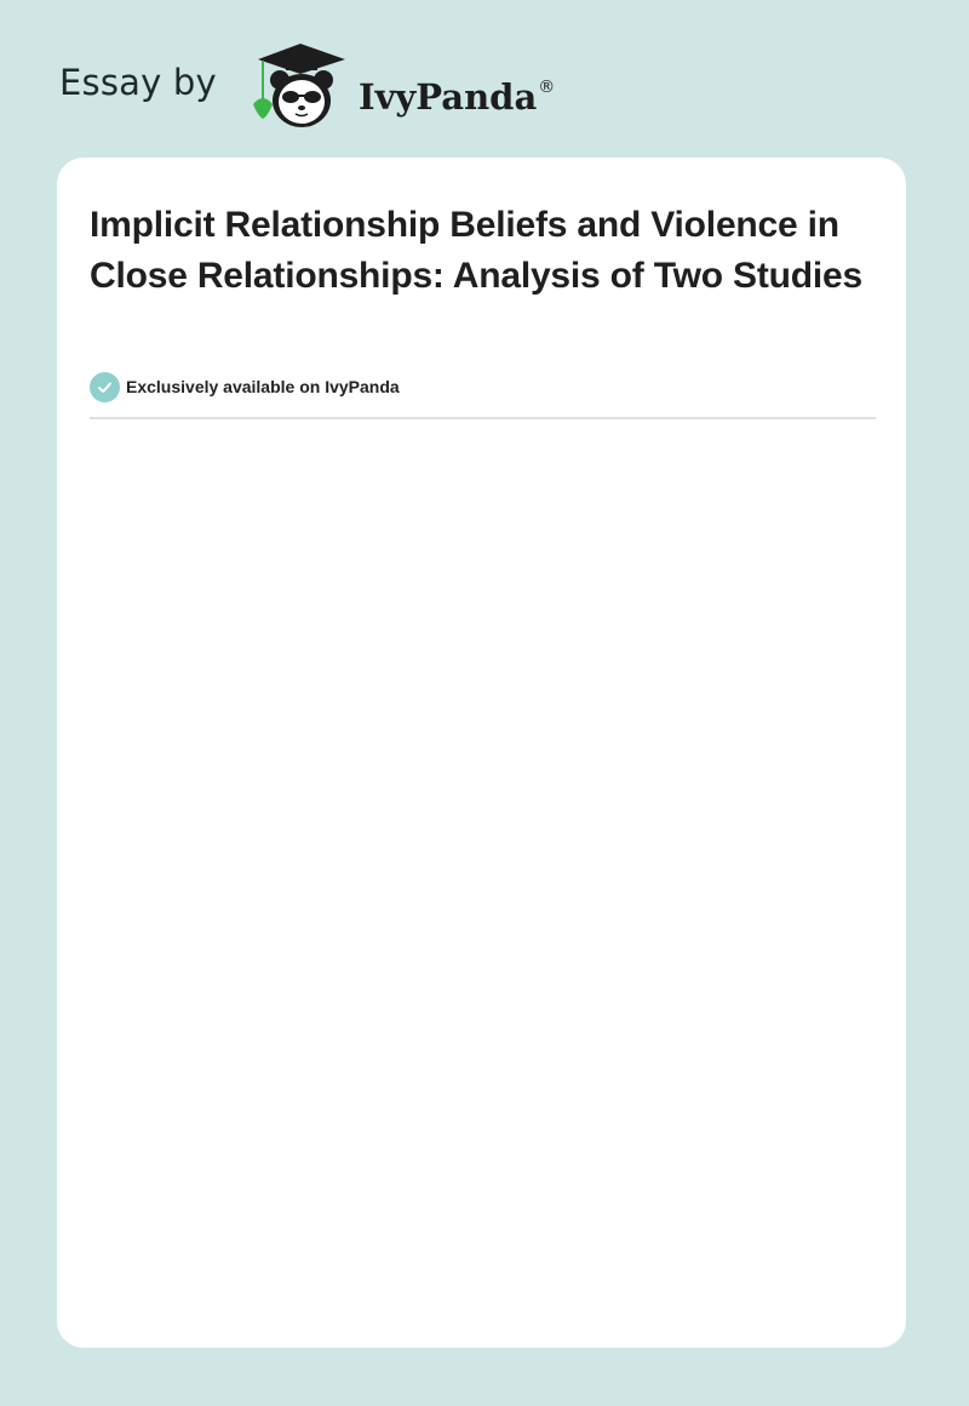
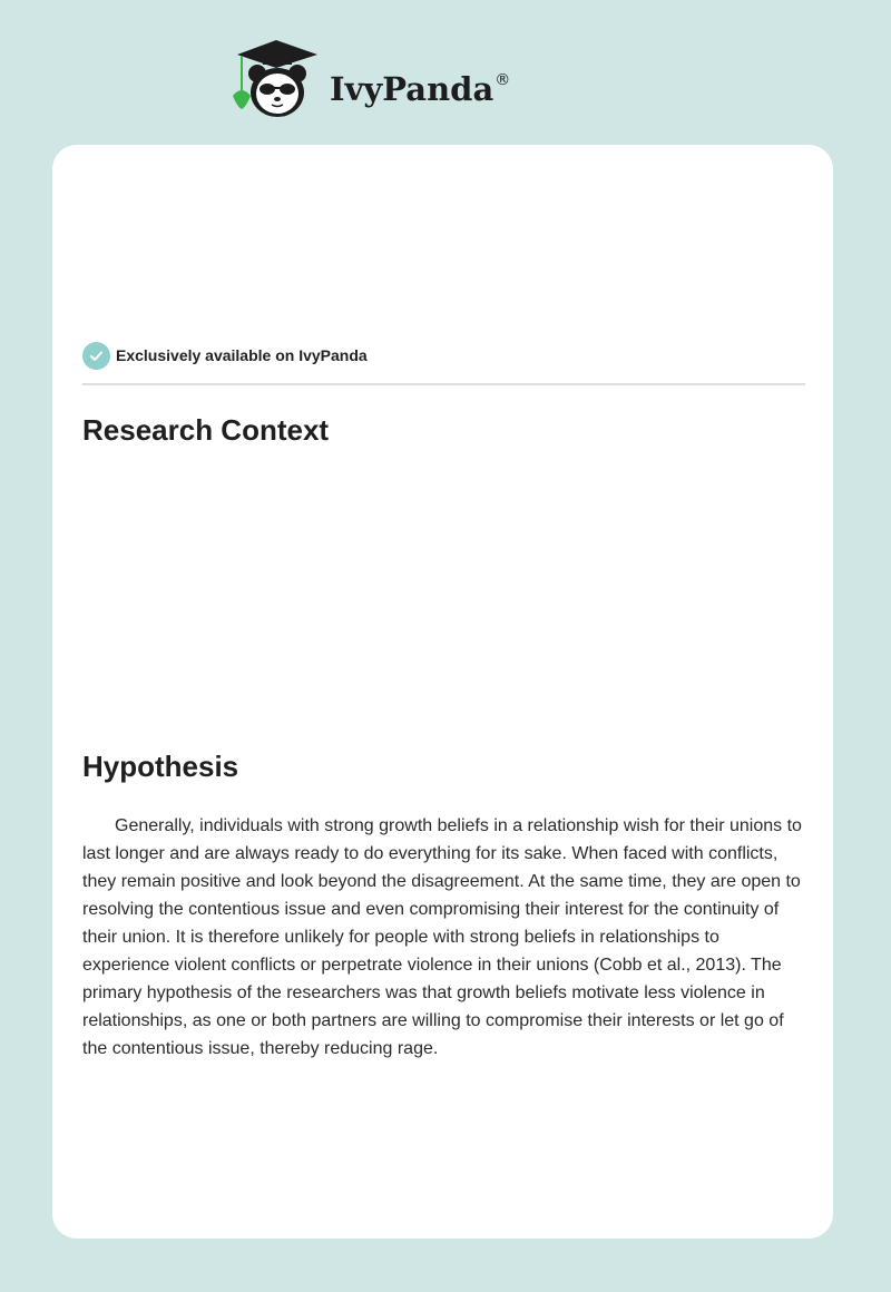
- Essay by
  IvyPanda®
- Implicit Relationship Beliefs and Violence in Close Relationships: Analysis of Two Studies
  Exclusively available on IvyPanda
+ Research Context
+ Hypothesis
+ Generally, individuals with strong growth beliefs in a relationship wish for their unions to last longer and are always ready to do everything for its sake. When faced with conflicts, they remain positive and look beyond the disagreement. At the same time, they are open to resolving the contentious issue and even compromising their interest for the continuity of their union. It is therefore unlikely for people with strong beliefs in relationships to experience violent conflicts or perpetrate violence in their unions (Cobb et al., 2013). The primary hypothesis of the researchers was that growth beliefs motivate less violence in relationships, as one or both partners are willing to compromise their interests or let go of the contentious issue, thereby reducing rage.
